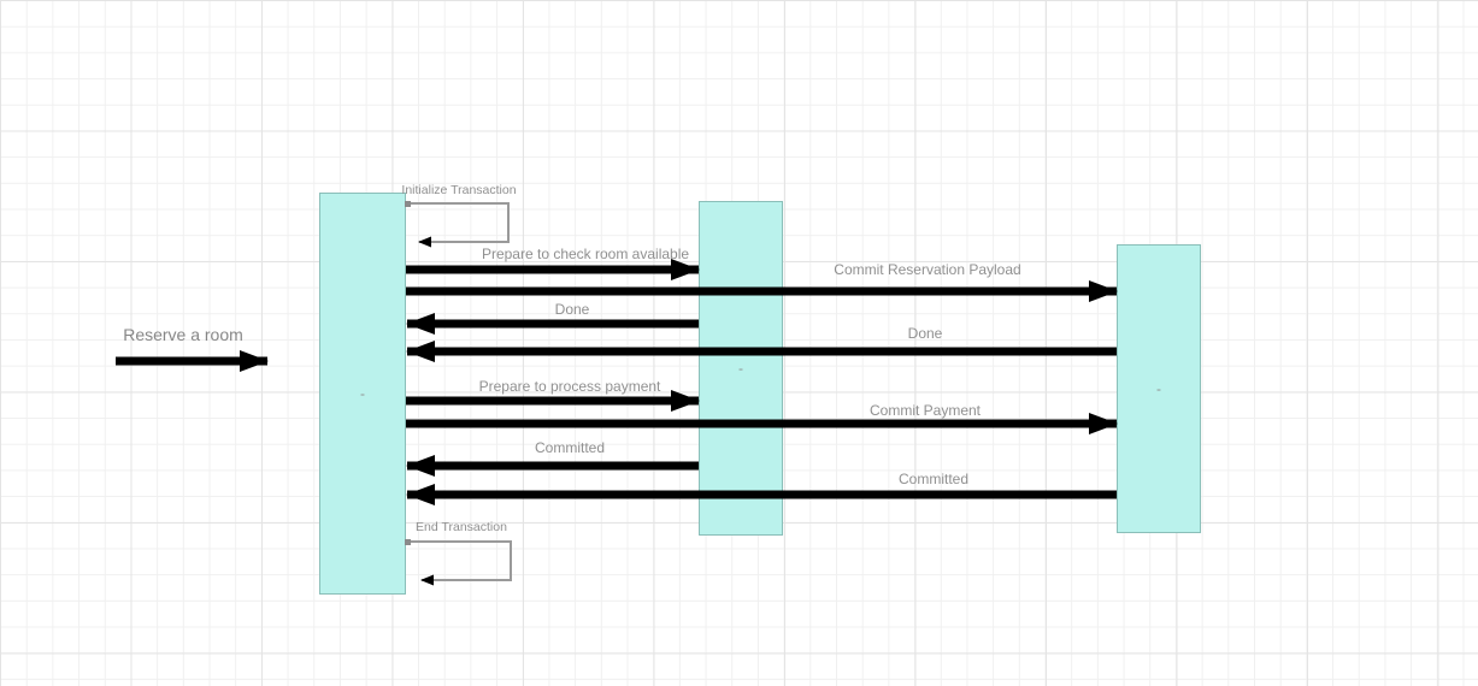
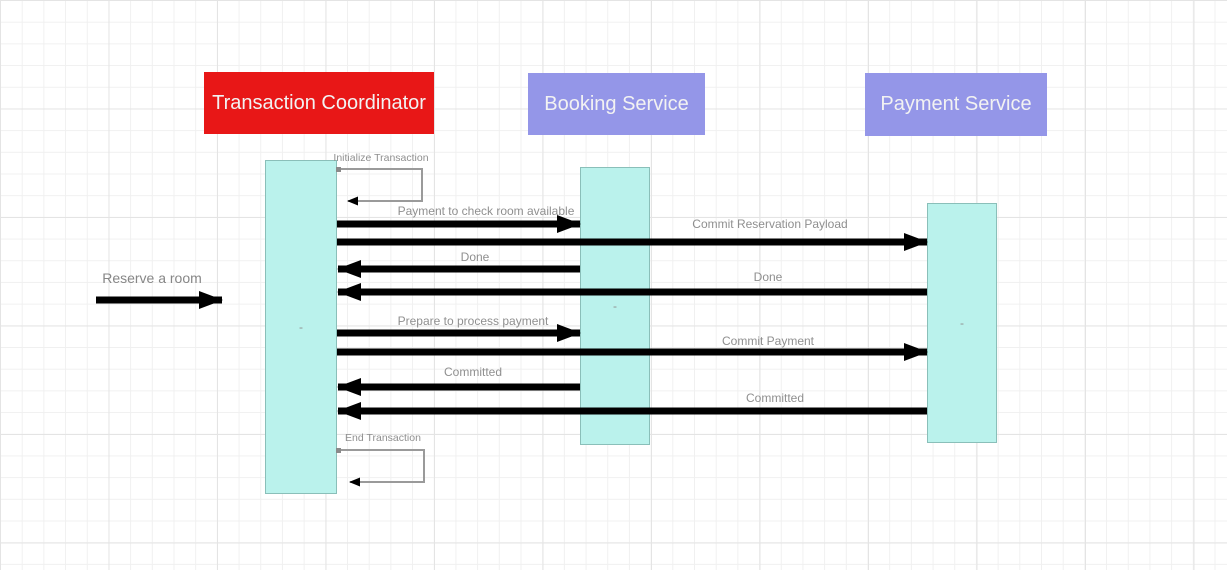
+ Transaction Coordinator
+ Booking Service
+ Payment Service
  -
  -
  -
  Reserve a room
  Initialize Transaction
- Prepare to check room available
+ Payment to check room available
  Commit Reservation Payload
  Done
  Done
  Prepare to process payment
  Commit Payment
  Committed
  Committed
  End Transaction
